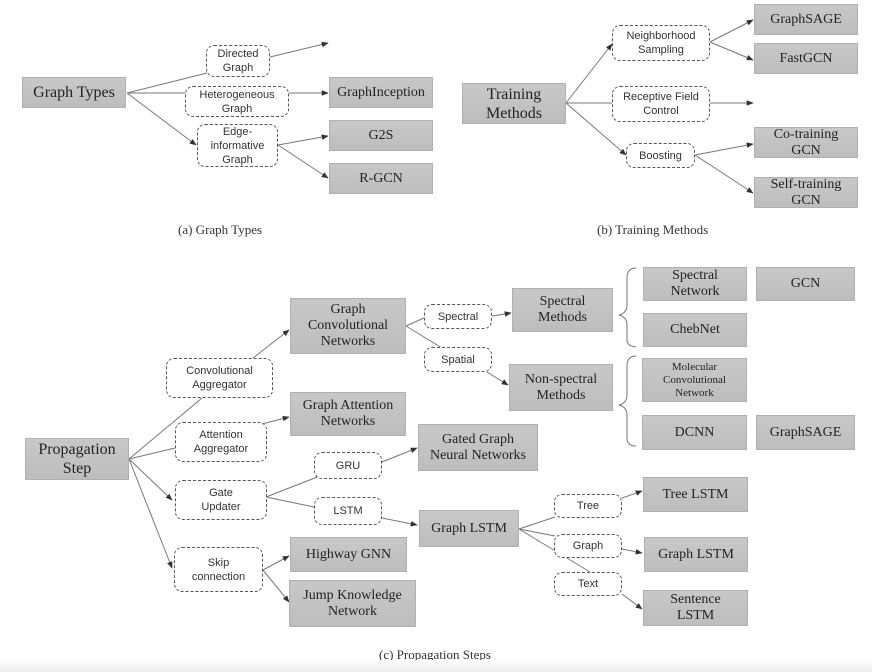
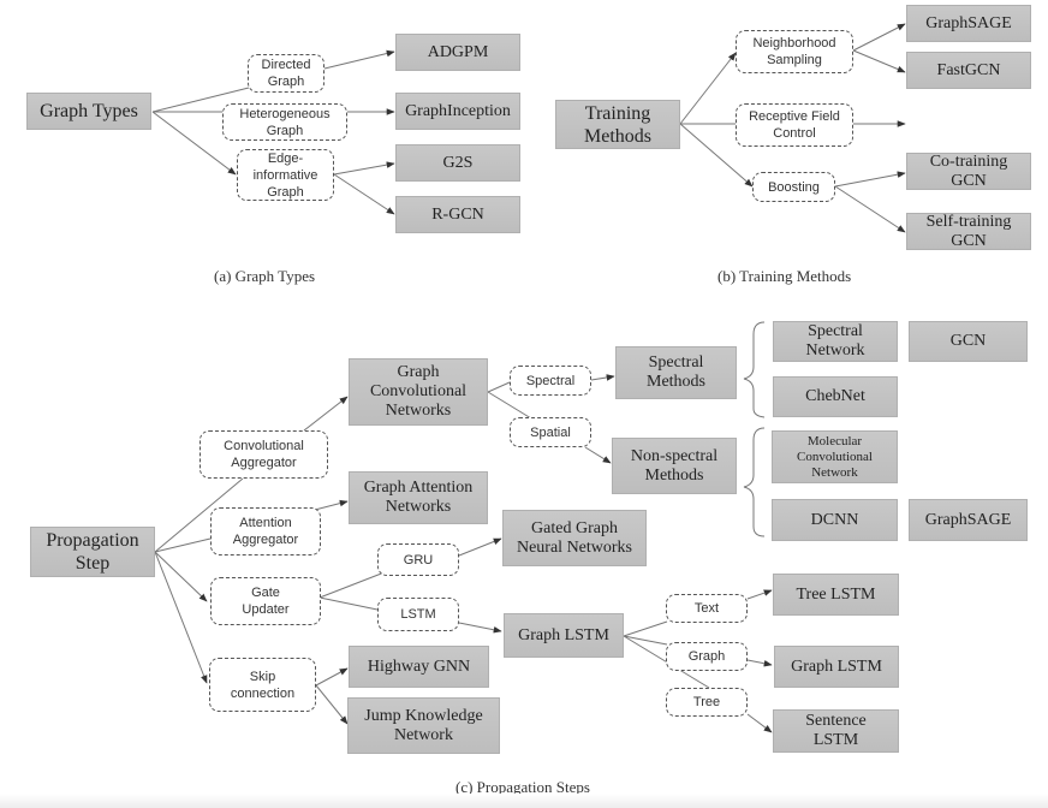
  Graph Types
  Directed
  Graph
  Heterogeneous
  Graph
  Edge-
  informative
  Graph
+ ADGPM
  GraphInception
  G2S
  R-GCN
  (a) Graph Types
  Training
  Methods
  Neighborhood
  Sampling
  Receptive Field
  Control
  Boosting
  GraphSAGE
  FastGCN
  Co-training
  GCN
  Self-training
  GCN
  (b) Training Methods
  Propagation
  Step
  Convolutional
  Aggregator
  Attention
  Aggregator
  Gate
  Updater
  Skip
  connection
  Graph
  Convolutional
  Networks
  Graph Attention
  Networks
  Spectral
  Spatial
  Spectral
  Methods
  Non-spectral
  Methods
  Spectral
  Network
  GCN
  ChebNet
  Molecular
  Convolutional
  Network
  DCNN
  GraphSAGE
  GRU
  LSTM
  Gated Graph
  Neural Networks
  Graph LSTM
- Tree
+ Text
  Graph
- Text
+ Tree
  Tree LSTM
  Graph LSTM
  Sentence
  LSTM
  Highway GNN
  Jump Knowledge
  Network
  (c) Propagation Steps
